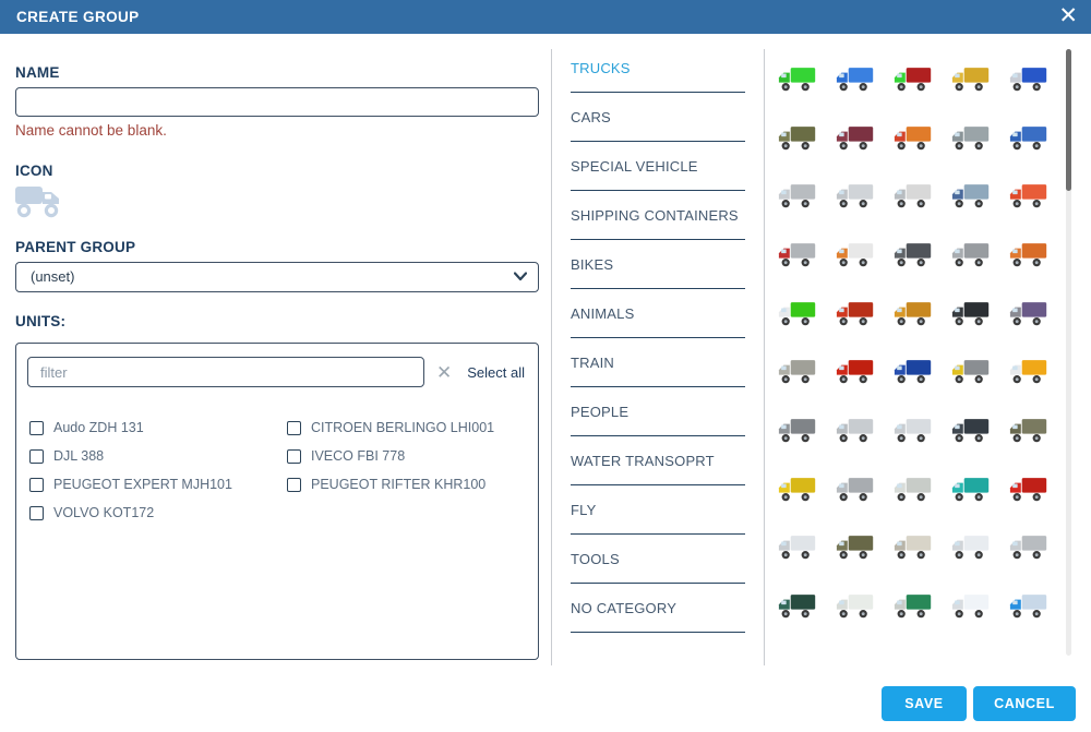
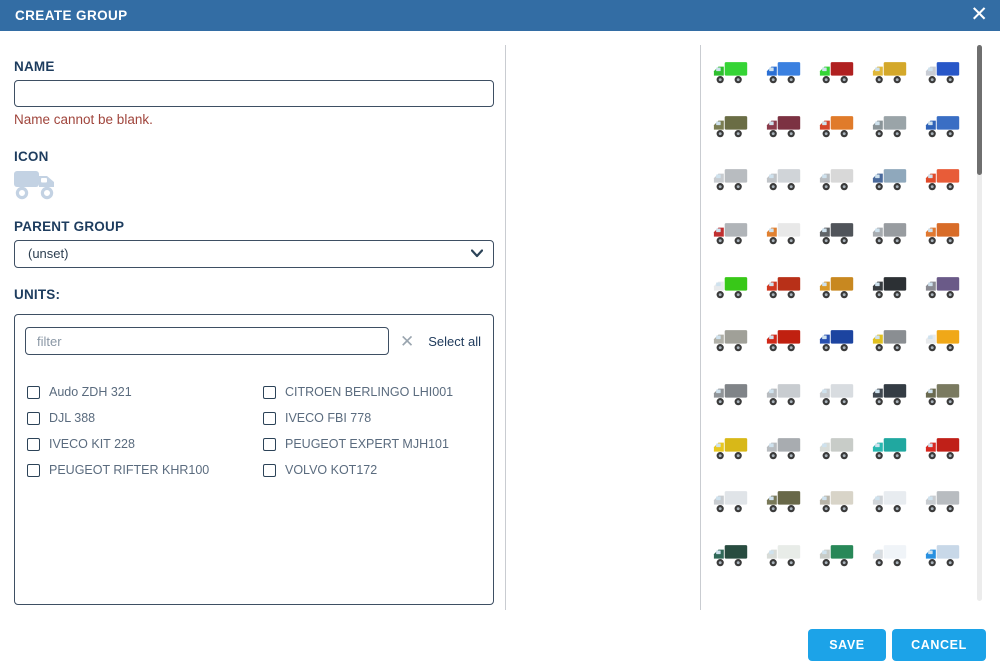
  CREATE GROUP
  ✕
  NAME
  Name cannot be blank.
  ICON
  PARENT GROUP
  (unset)
  UNITS:
  filter
  ✕
  Select all
- Audo ZDH 131
+ Audo ZDH 321
  CITROEN BERLINGO LHI001
  DJL 388
  IVECO FBI 778
+ IVECO KIT 228
  PEUGEOT EXPERT MJH101
  PEUGEOT RIFTER KHR100
  VOLVO KOT172
- TRUCKS
- CARS
- SPECIAL VEHICLE
- SHIPPING CONTAINERS
- BIKES
- ANIMALS
- TRAIN
- PEOPLE
- WATER TRANSOPRT
- FLY
- TOOLS
- NO CATEGORY
  SAVE
  CANCEL
